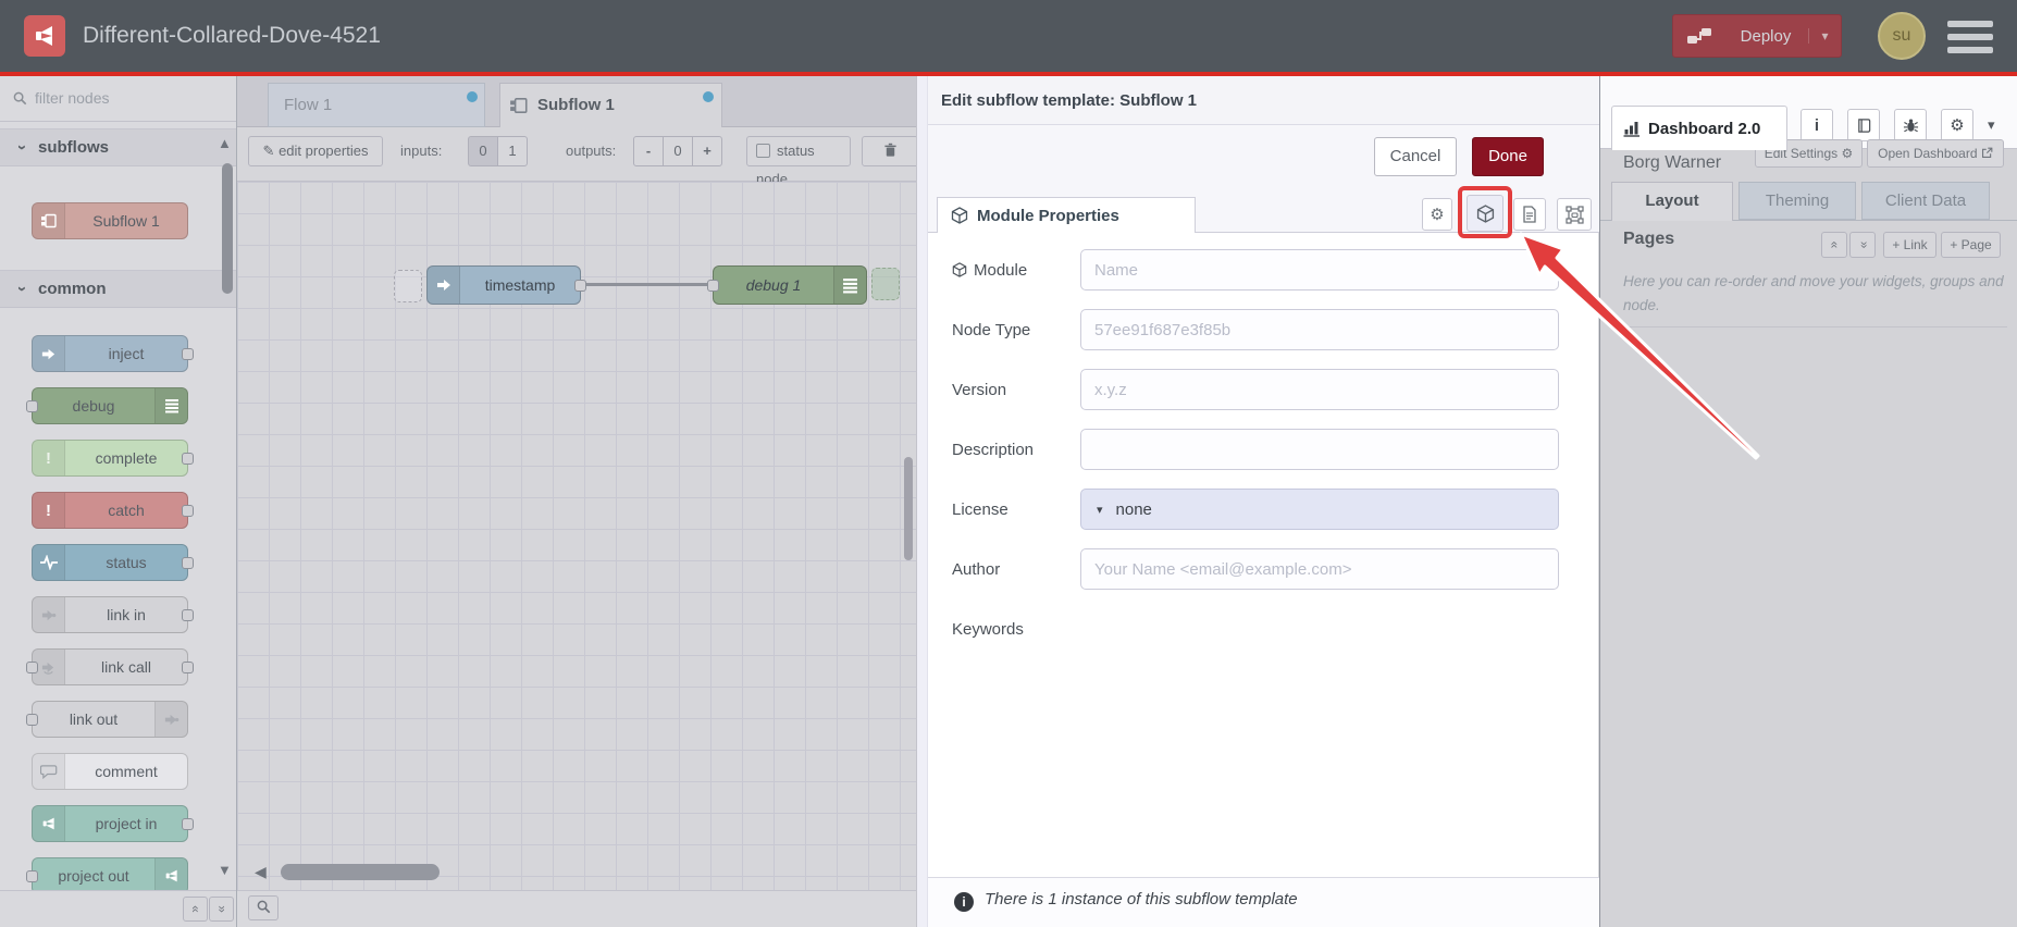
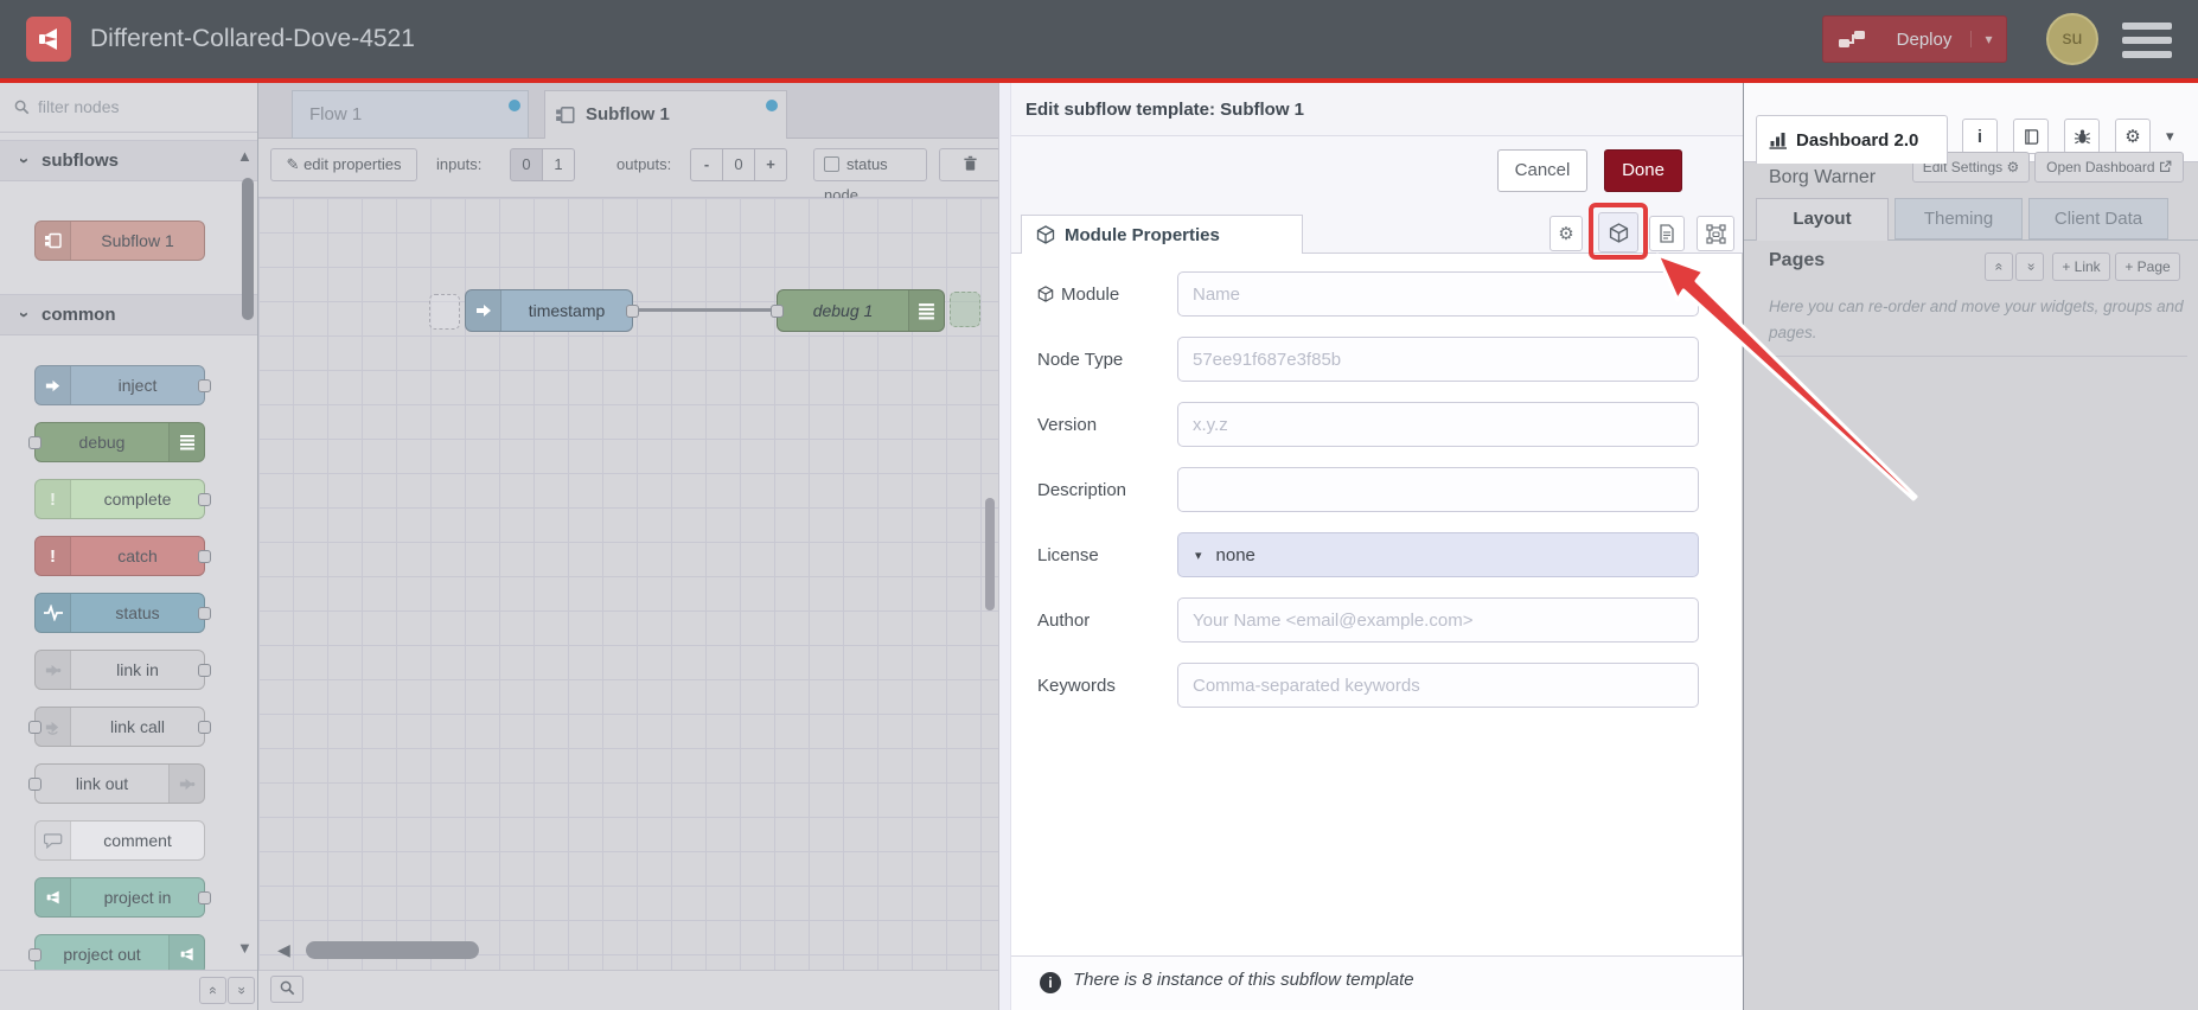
  Different-Collared-Dove-4521
  Deploy
  ▾
  su
  filter nodes
  subflows
  Subflow 1
  common
  inject
  debug
  !
  complete
  !
  catch
  status
  link in
  link call
  link out
  comment
  project in
  project out
  ▲
  ▼
  Flow 1
  Subflow 1
  ✎ edit properties
  inputs:
  0
  1
  outputs:
  -
  0
  +
  status node
  timestamp
  debug 1
  ◀
  Edit subflow template: Subflow 1
  Cancel
  Done
  Module Properties
  ⚙
  Module
  Name
  Node Type
  57ee91f687e3f85b
  Version
  x.y.z
  Description
  License
  ▾
  none
  Author
  Your Name <email@example.com>
  Keywords
+ Comma-separated keywords
  i
- There is 1 instance of this subflow template
+ There is 8 instance of this subflow template
  Dashboard 2.0
  i
  ⚙
  ▾
  Borg Warner
  Edit Settings ⚙
  Open Dashboard
  Layout
  Theming
  Client Data
  Pages
  + Link
  + Page
- Here you can re-order and move your widgets, groups and node.
+ Here you can re-order and move your widgets, groups and pages.
